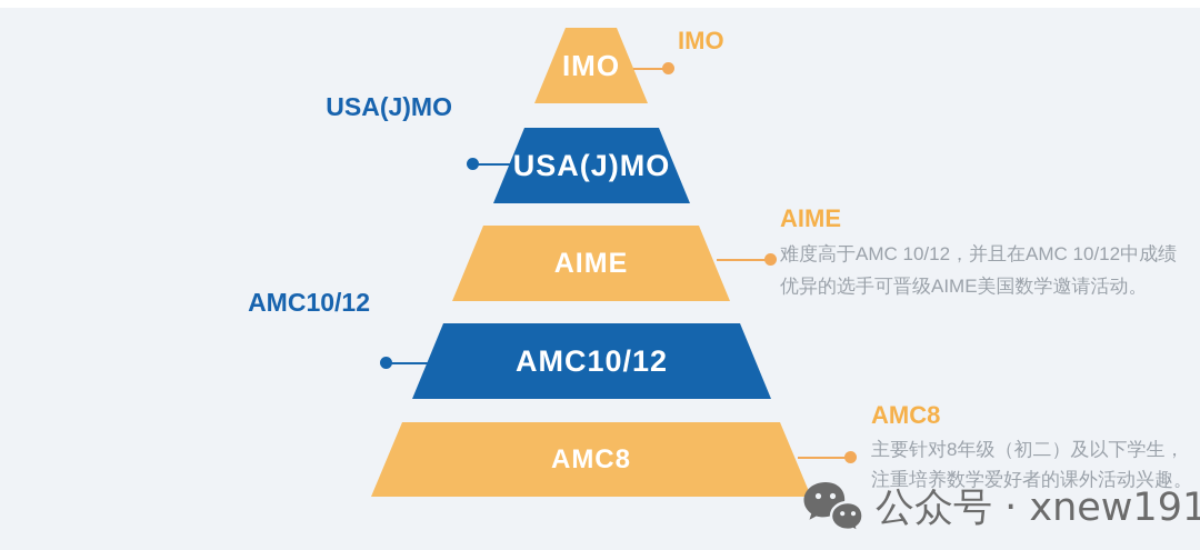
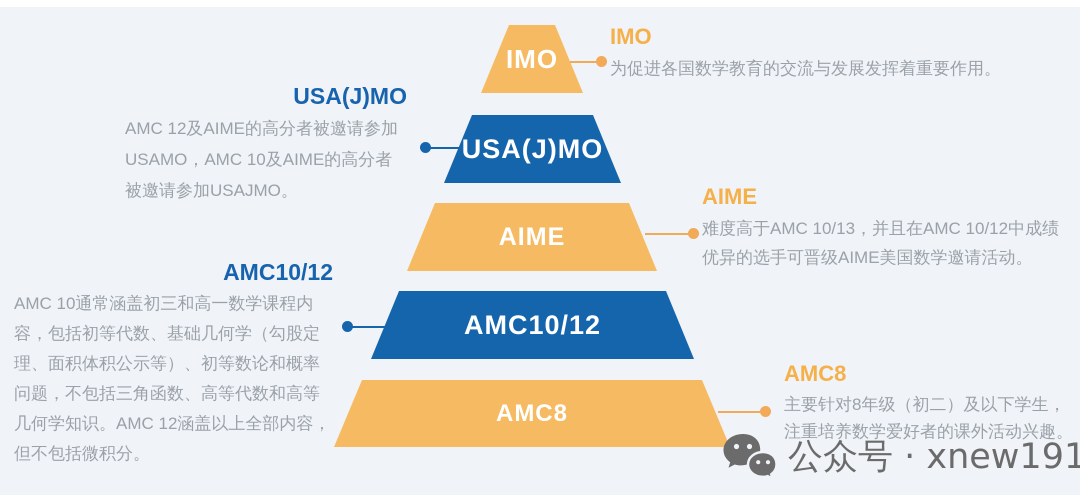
  IMO
  USA(J)MO
  AIME
  AMC10/12
  AMC8
  IMO
+ 为促进各国数学教育的交流与发展发挥着重要作用。
  USA(J)MO
+ AMC 12及AIME的高分者被邀请参加USAMO，AMC 10及AIME的高分者被邀请参加USAJMO。
  AIME
- 难度高于AMC 10/12，并且在AMC 10/12中成绩优异的选手可晋级AIME美国数学邀请活动。
+ 难度高于AMC 10/13，并且在AMC 10/12中成绩优异的选手可晋级AIME美国数学邀请活动。
  AMC10/12
+ AMC 10通常涵盖初三和高一数学课程内容，包括初等代数、基础几何学（勾股定理、面积体积公示等）、初等数论和概率问题，不包括三角函数、高等代数和高等几何学知识。AMC 12涵盖以上全部内容，但不包括微积分。
  AMC8
  主要针对8年级（初二）及以下学生，注重培养数学爱好者的课外活动兴趣。
  公众号 · xnew191
